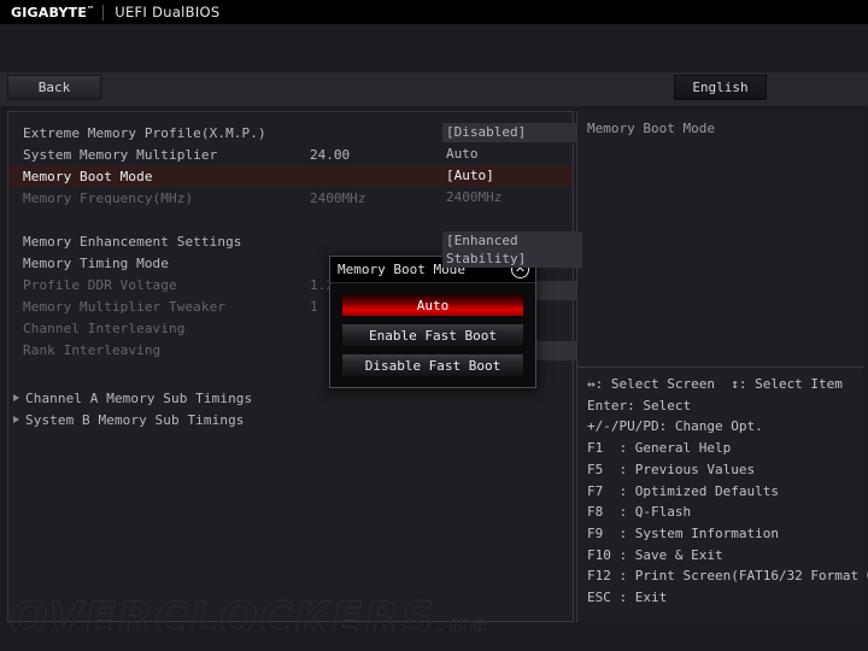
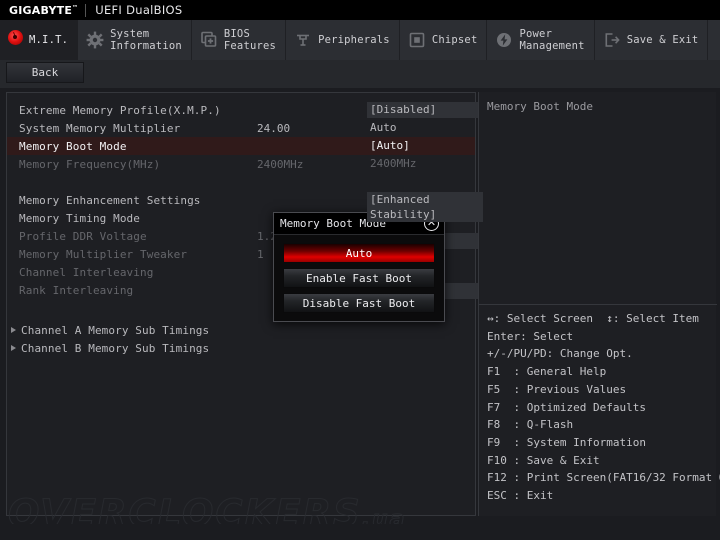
  GIGABYTE
  UEFI DualBIOS
+ M.I.T.
+ System
+ Information
+ BIOS
+ Features
+ Peripherals
+ Chipset
+ Power
+ Management
+ Save & Exit
  Back
- English
  Extreme Memory Profile(X.M.P.)
  [Disabled]
  System Memory Multiplier
  24.00
  Auto
  Memory Boot Mode
  [Auto]
  Memory Frequency(MHz)
  2400MHz
  2400MHz
  Memory Enhancement Settings
  [Enhanced
  Stability]
  Memory Timing Mode
  Profile DDR Voltage
  Memory Multiplier Tweaker
  1
  Channel Interleaving
  Rank Interleaving
  Channel A Memory Sub Timings
- System B Memory Sub Timings
+ Channel B Memory Sub Timings
  Memory Boot Mode
  ↔: Select Screen ↕: Select Item
  Enter: Select
  +/-/PU/PD: Change Opt.
  F1 : General Help
  F5 : Previous Values
  F7 : Optimized Defaults
  F8 : Q-Flash
  F9 : System Information
  F10 : Save & Exit
  F12 : Print Screen(FAT16/32 Format
  ESC : Exit
  Memory Boot Mode
  ✕
  Auto
  Enable Fast Boot
  Disable Fast Boot
  OVERCLOCKERS.ua
